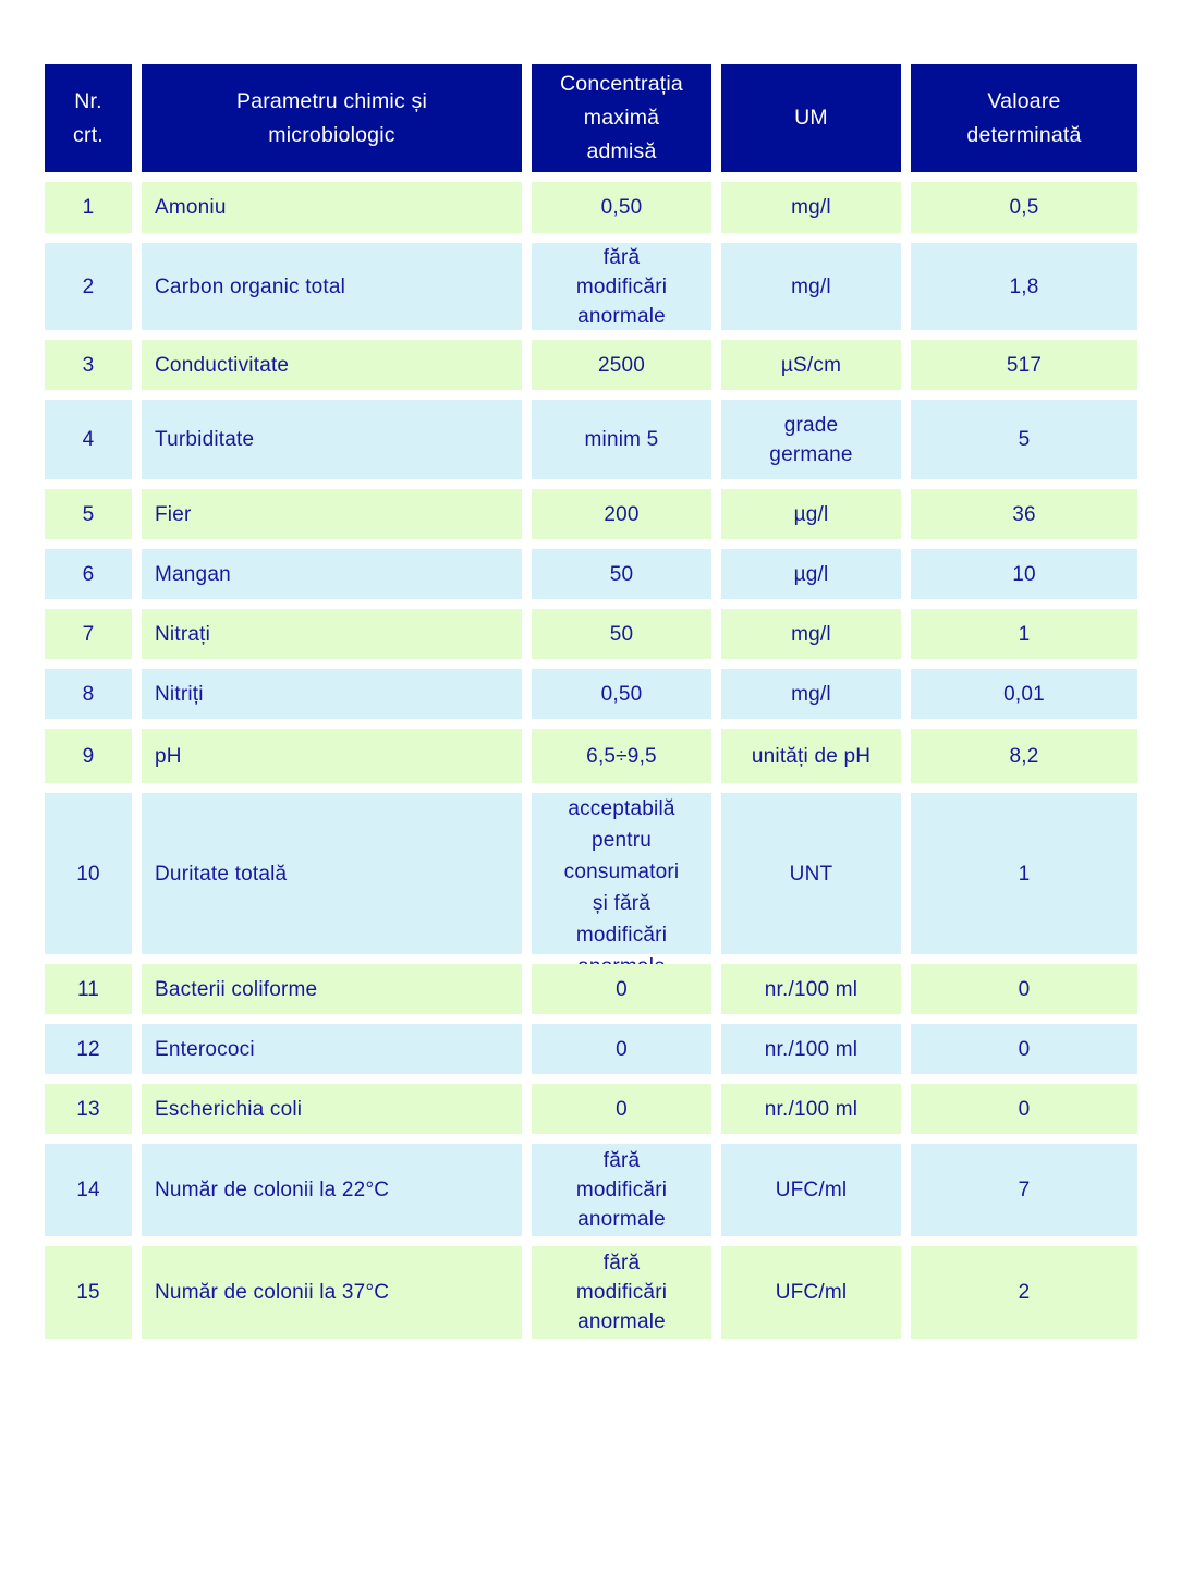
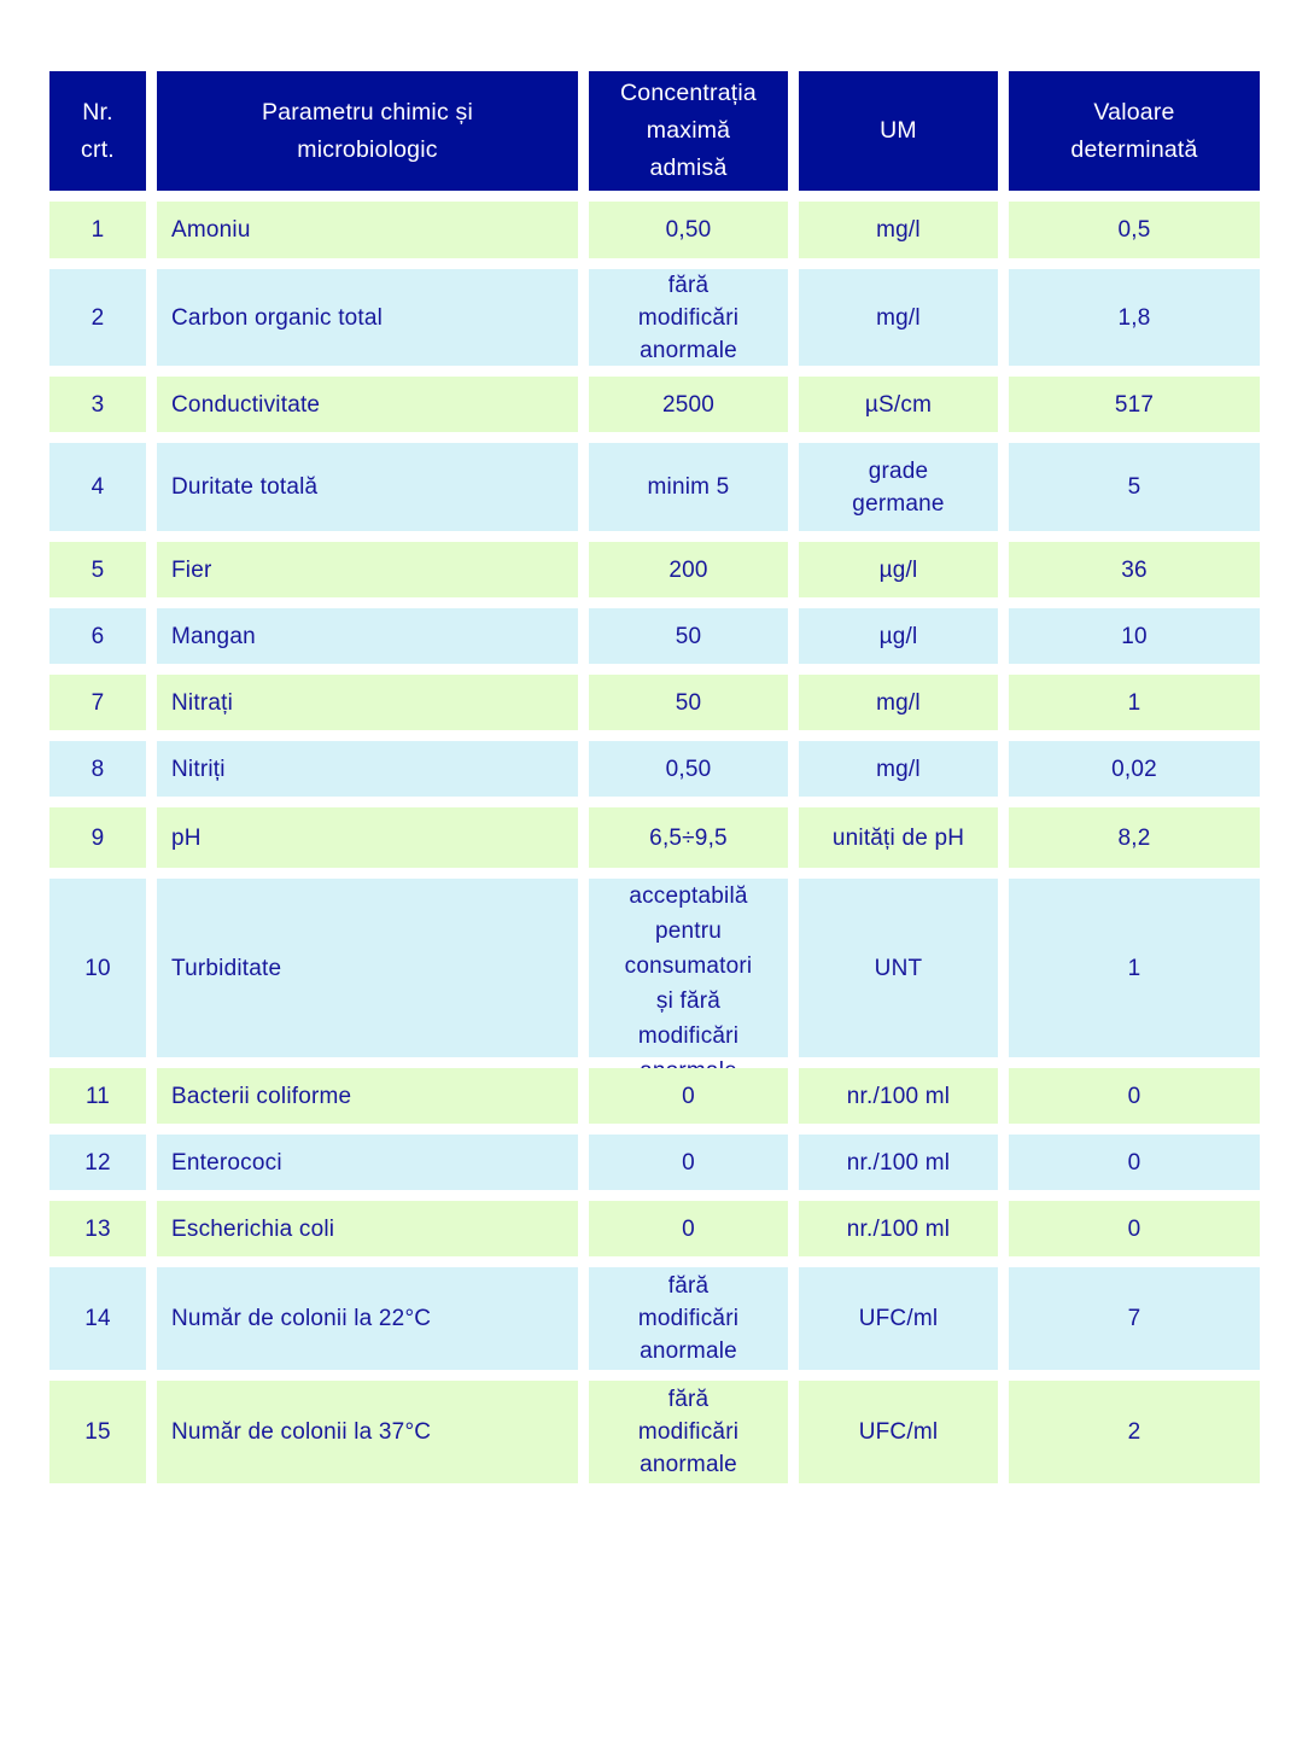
  Nr.
  crt.
  Parametru chimic și
  microbiologic
  Concentrația
  maximă
  admisă
  UM
  Valoare
  determinată
  1
  Amoniu
  0,50
  mg/l
  0,5
  2
  Carbon organic total
  fără
  modificări
  anormale
  mg/l
  1,8
  3
  Conductivitate
  2500
  µS/cm
  517
  4
- Turbiditate
+ Duritate totală
  minim 5
  grade
  germane
  5
  5
  Fier
  200
  µg/l
  36
  6
  Mangan
  50
  µg/l
  10
  7
  Nitrați
  50
  mg/l
  1
  8
  Nitriți
  0,50
  mg/l
- 0,01
+ 0,02
  9
  pH
  6,5÷9,5
  unități de pH
  8,2
  10
- Duritate totală
+ Turbiditate
  acceptabilă
  pentru
  consumatori
  și fără
  modificări
  UNT
  1
  11
  Bacterii coliforme
  0
  nr./100 ml
  0
  12
  Enterococi
  0
  nr./100 ml
  0
  13
  Escherichia coli
  0
  nr./100 ml
  0
  14
  Număr de colonii la 22°C
  fără
  modificări
  anormale
  UFC/ml
  7
  15
  Număr de colonii la 37°C
  fără
  modificări
  anormale
  UFC/ml
  2
